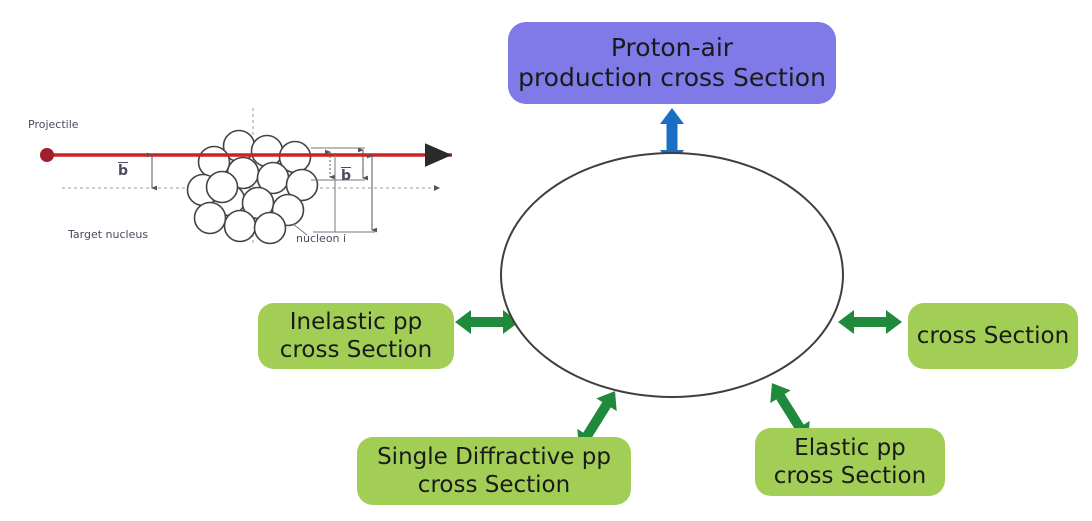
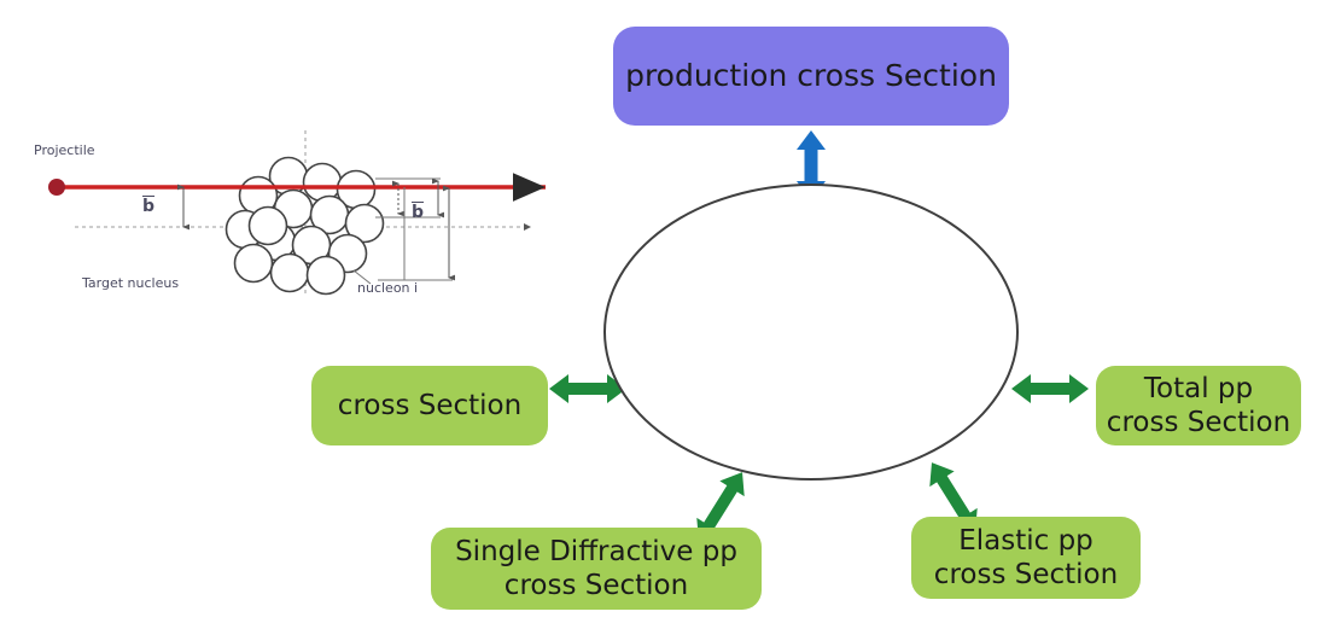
  Projectile
  Target nucleus
  nucleon i
  b
  b
- Proton-air
  production cross Section
- Inelastic pp
  cross Section
+ Total pp
  cross Section
  Single Diffractive pp
  cross Section
  Elastic pp
  cross Section
